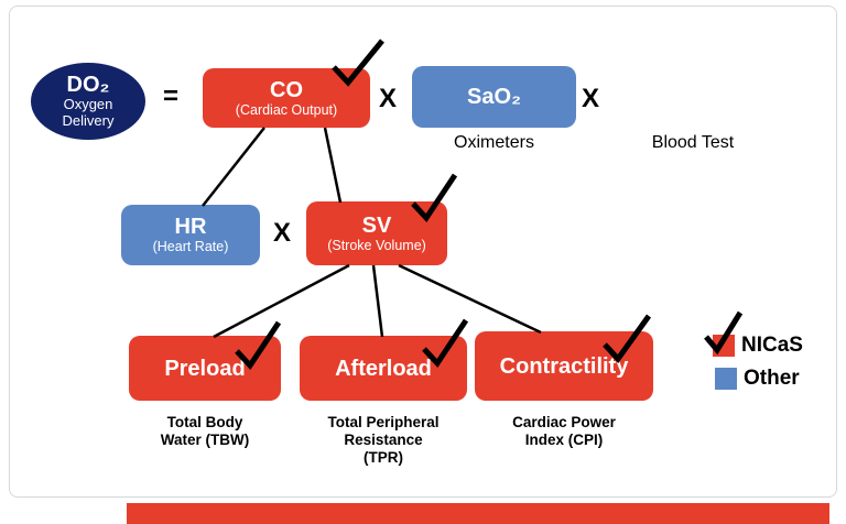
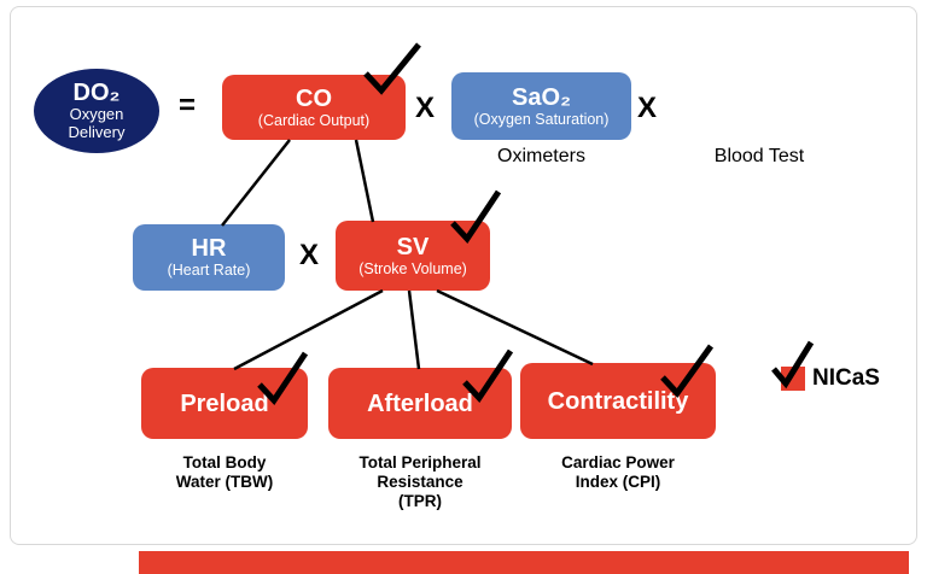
  DO₂
  Oxygen
  Delivery
  =
  CO
  (Cardiac Output)
  X
  SaO₂
+ (Oxygen Saturation)
  X
  Oximeters
  Blood Test
  HR
  (Heart Rate)
  X
  SV
  (Stroke Volume)
  Preload
  Afterload
  Contractility
  Total Body
  Water (TBW)
  Total Peripheral
  Resistance
  (TPR)
  Cardiac Power
  Index (CPI)
  NICaS
- Other
